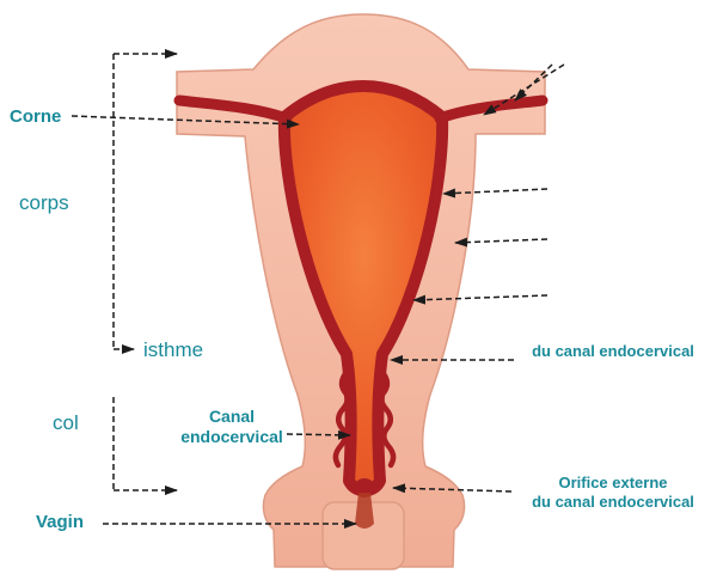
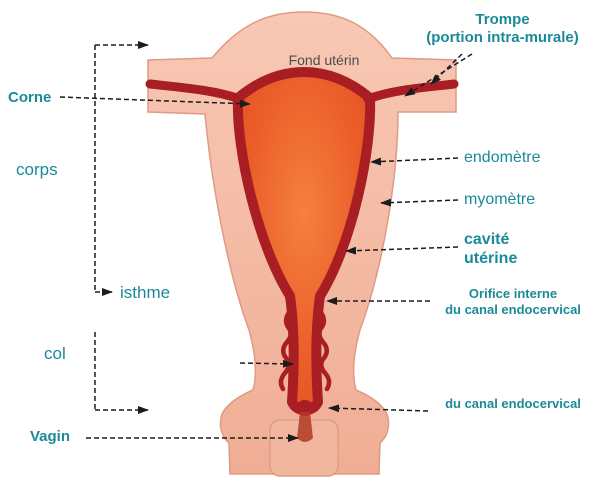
+ Trompe
+ (portion intra-murale)
+ Fond utérin
  Corne
  corps
  isthme
  col
- Canal
- endocervical
  Vagin
+ endomètre
+ myomètre
+ cavité
+ utérine
+ Orifice interne
  du canal endocervical
- Orifice externe
  du canal endocervical
